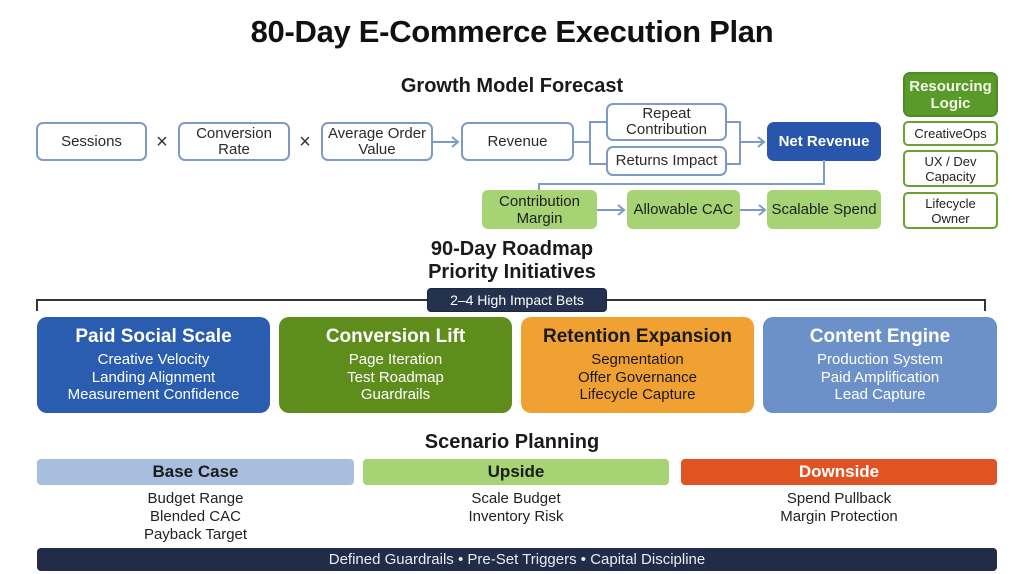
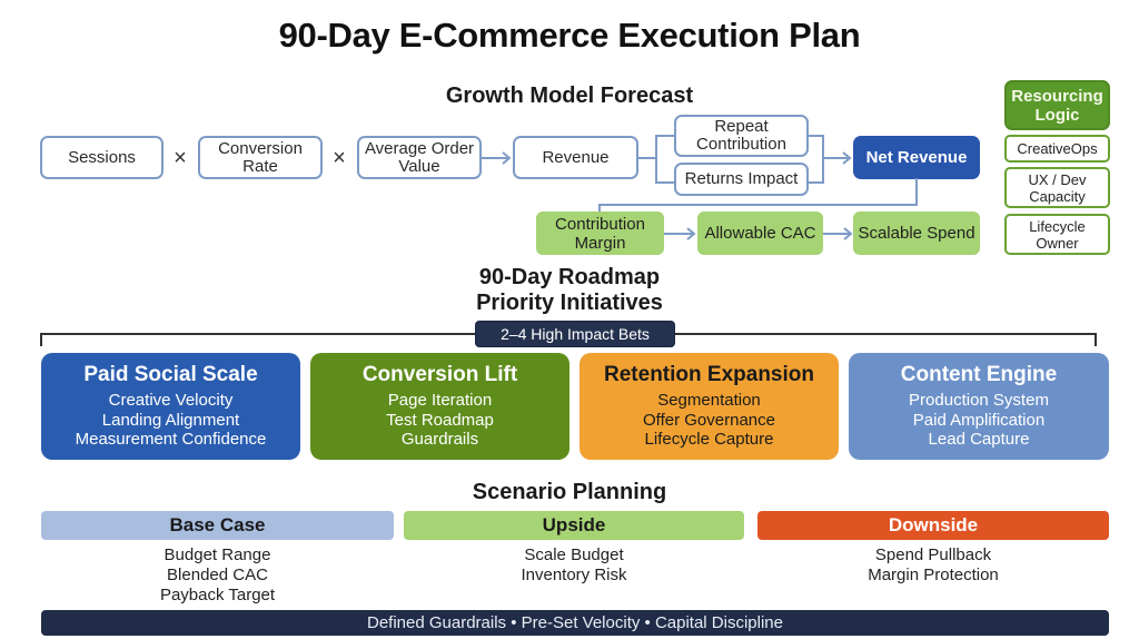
- 80-Day E-Commerce Execution Plan
+ 90-Day E-Commerce Execution Plan
  Growth Model Forecast
  Sessions
  ×
  Conversion Rate
  ×
  Average Order Value
  Revenue
  Repeat Contribution
  Returns Impact
  Net Revenue
  Contribution Margin
  Allowable CAC
  Scalable Spend
  Resourcing Logic
  CreativeOps
  UX / Dev Capacity
  Lifecycle Owner
  90-Day Roadmap
  Priority Initiatives
  2–4 High Impact Bets
  Paid Social Scale
  Creative Velocity
  Landing Alignment
  Measurement Confidence
  Conversion Lift
  Page Iteration
  Test Roadmap
  Guardrails
  Retention Expansion
  Segmentation
  Offer Governance
  Lifecycle Capture
  Content Engine
  Production System
  Paid Amplification
  Lead Capture
  Scenario Planning
  Base Case
  Upside
  Downside
  Budget Range
  Blended CAC
  Payback Target
  Scale Budget
  Inventory Risk
  Spend Pullback
  Margin Protection
- Defined Guardrails • Pre-Set Triggers • Capital Discipline
+ Defined Guardrails • Pre-Set Velocity • Capital Discipline
